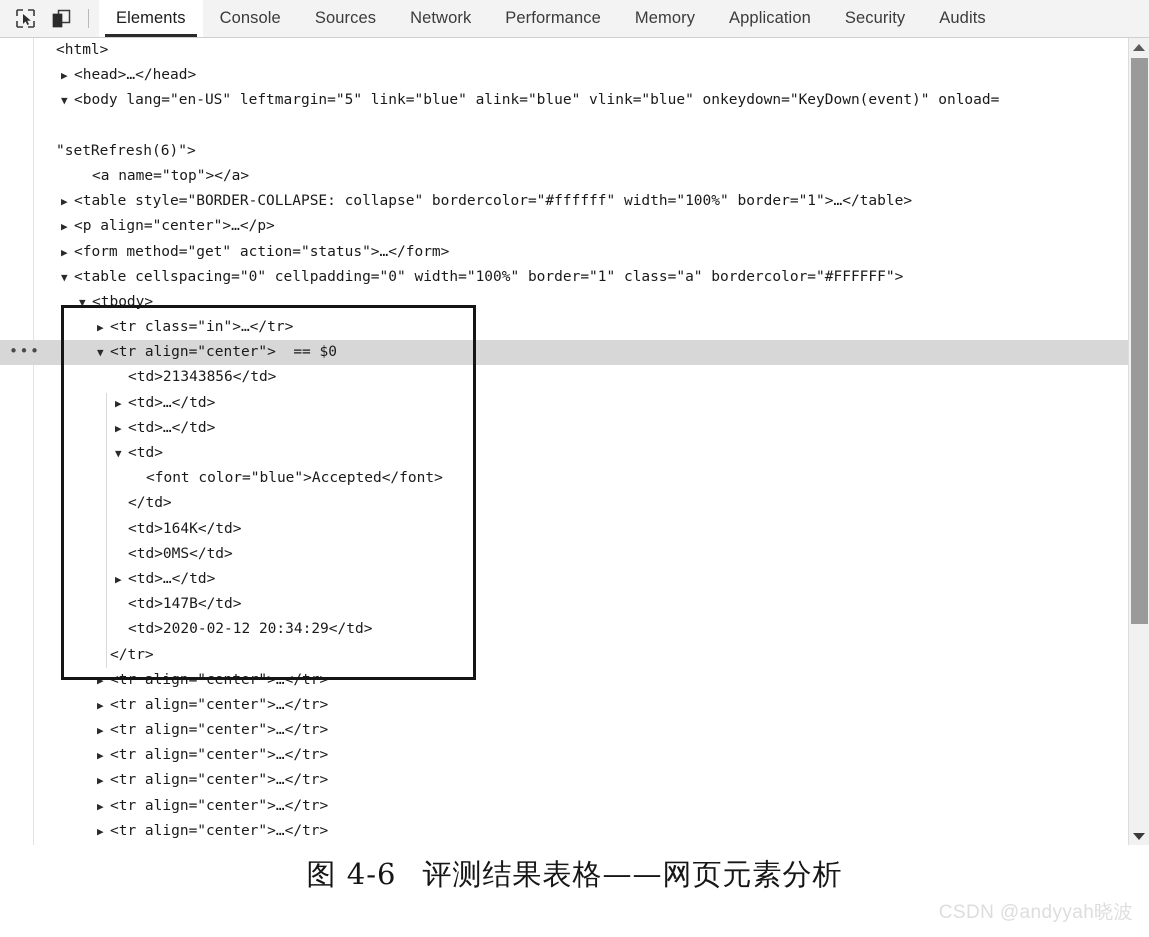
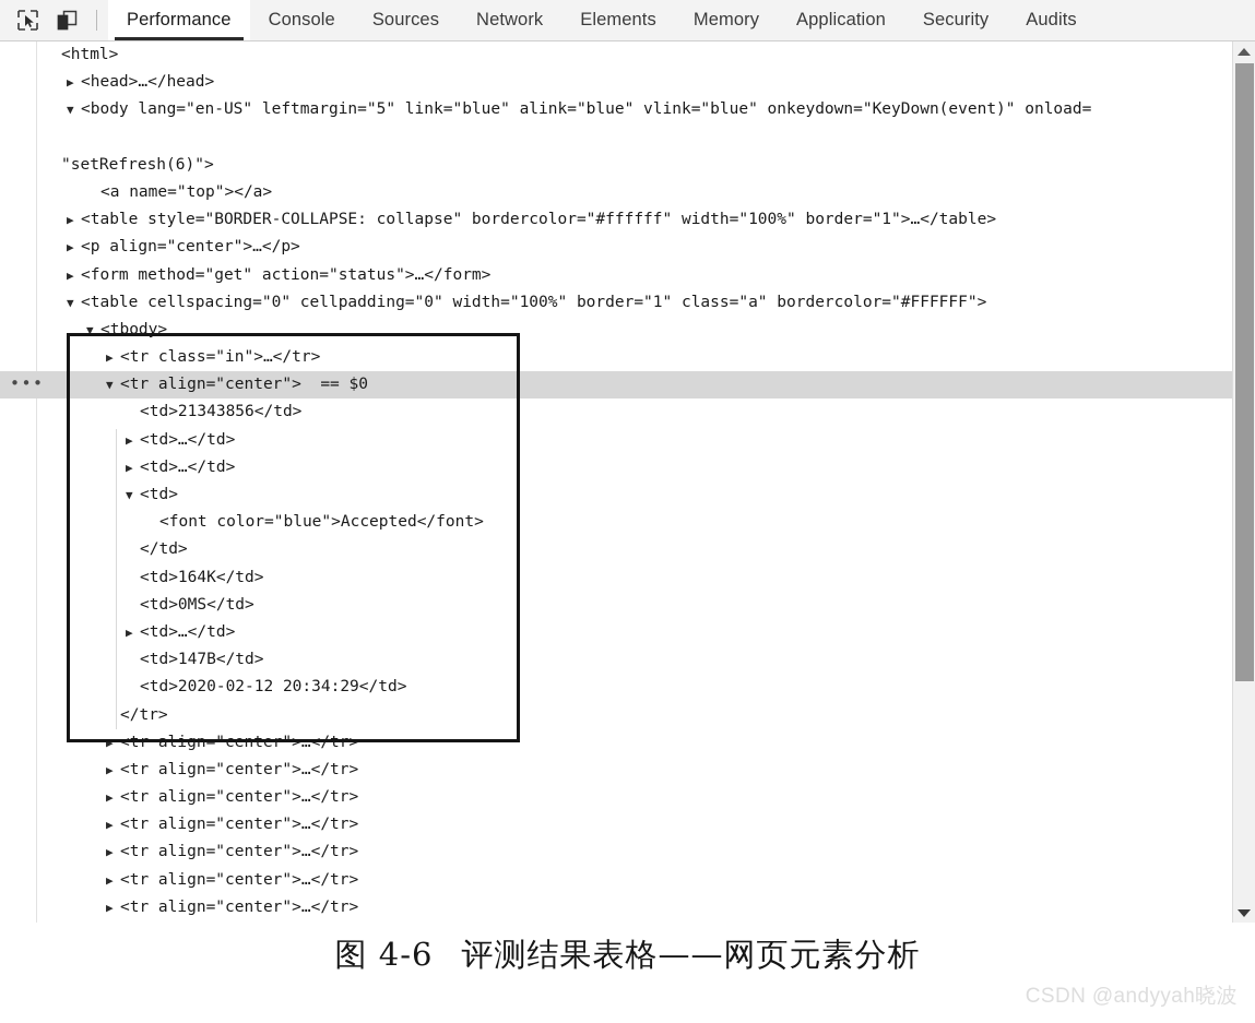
- Elements
+ Performance
  Console
  Sources
  Network
- Performance
+ Elements
  Memory
  Application
  Security
  Audits
  <html>
  ▶ <head>…</head>
  ▼ <body lang="en-US" leftmargin="5" link="blue" alink="blue" vlink="blue" onkeydown="KeyDown(event)" onload=
  "setRefresh(6)">
  <a name="top"></a>
  ▶ <table style="BORDER-COLLAPSE: collapse" bordercolor="#ffffff" width="100%" border="1">…</table>
  ▶ <p align="center">…</p>
  ▶ <form method="get" action="status">…</form>
  ▼ <table cellspacing="0" cellpadding="0" width="100%" border="1" class="a" bordercolor="#FFFFFF">
  ▼ <tbody>
  ▶ <tr class="in">…</tr>
  •••
  ▼ <tr align="center"> == $0
  <td>21343856</td>
  ▶ <td>…</td>
  ▶ <td>…</td>
  ▼ <td>
  <font color="blue">Accepted</font>
  </td>
  <td>164K</td>
  <td>0MS</td>
  ▶ <td>…</td>
  <td>147B</td>
  <td>2020-02-12 20:34:29</td>
  </tr>
  ▶ <tr align="center">…</tr>
  ▶ <tr align="center">…</tr>
  ▶ <tr align="center">…</tr>
  ▶ <tr align="center">…</tr>
  ▶ <tr align="center">…</tr>
  ▶ <tr align="center">…</tr>
  ▶ <tr align="center">…</tr>
  图 4-6 评测结果表格——网页元素分析
  CSDN @andyyah晓波
